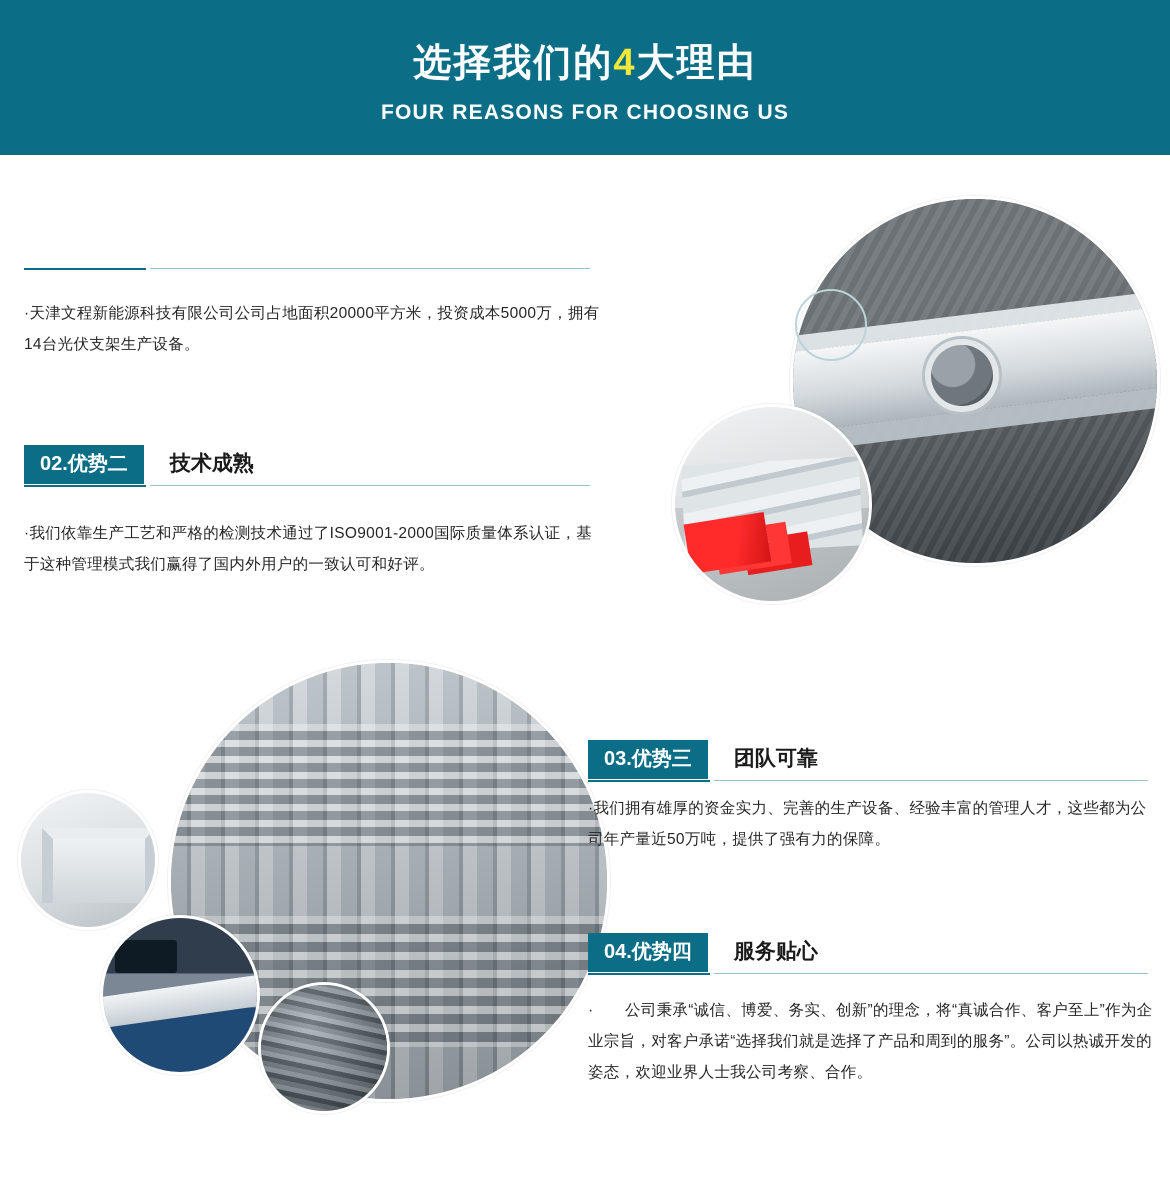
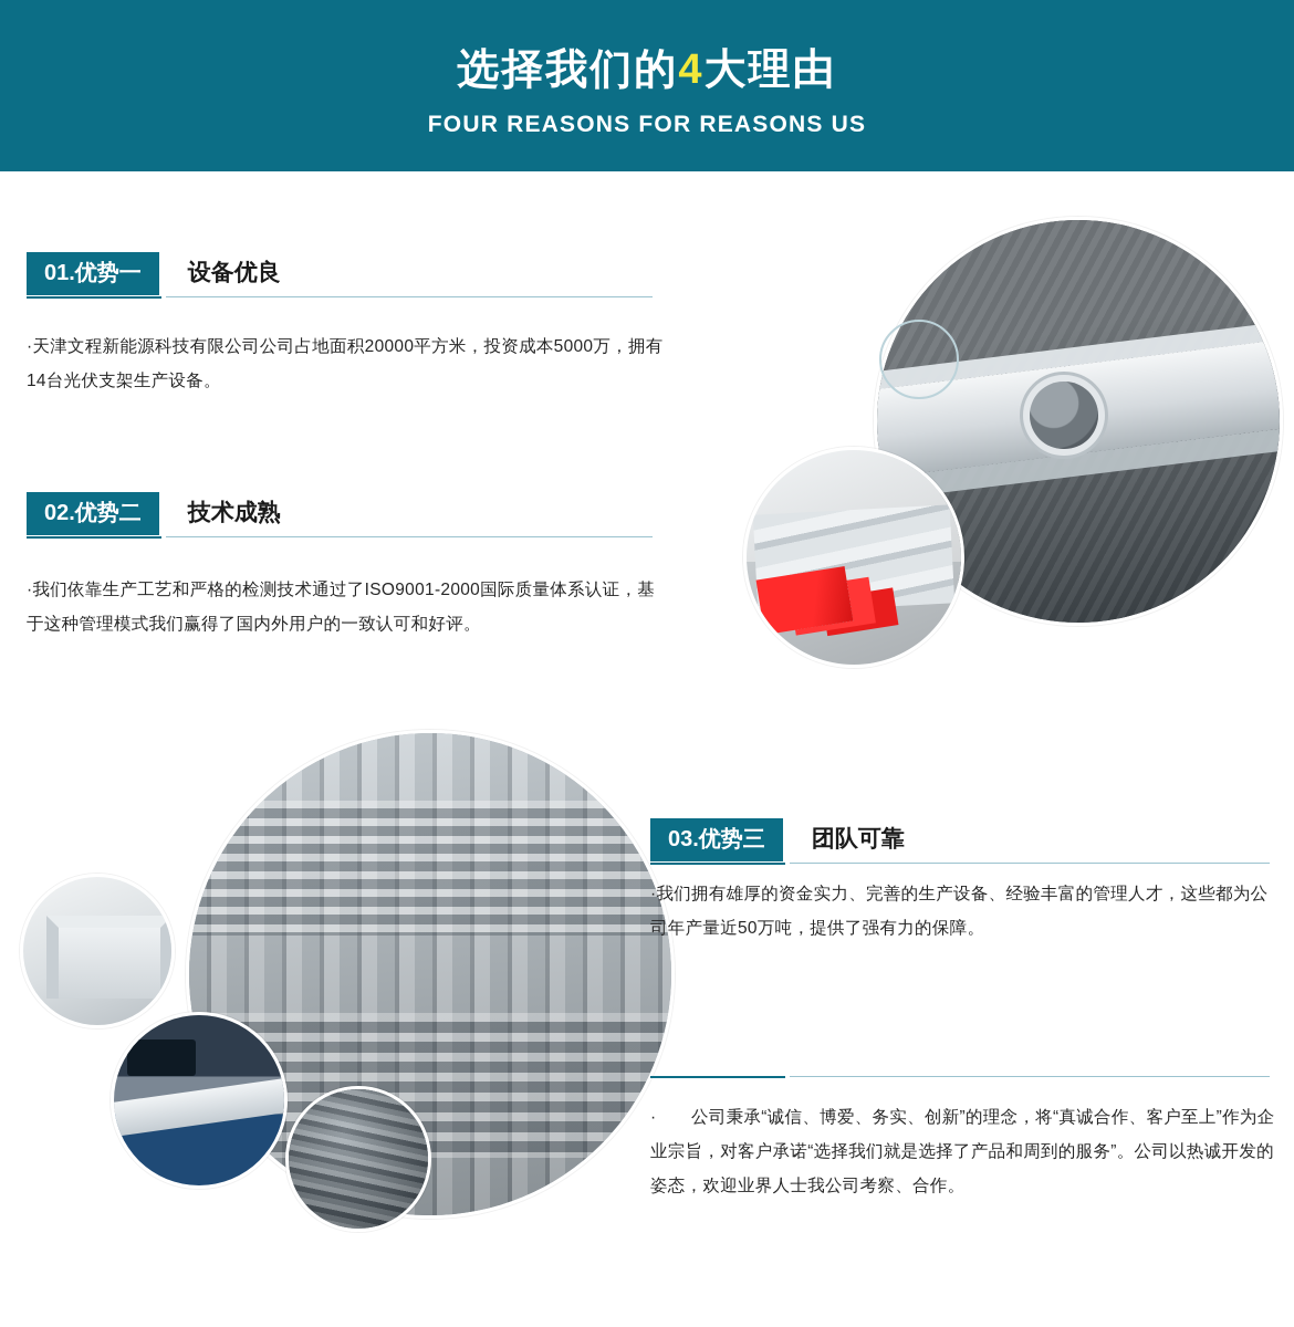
  选择我们的4大理由
- FOUR REASONS FOR CHOOSING US
+ FOUR REASONS FOR REASONS US
+ 01.优势一
+ 设备优良
  ·天津文程新能源科技有限公司公司占地面积20000平方米，投资成本5000万，拥有14台光伏支架生产设备。
  02.优势二
  技术成熟
  ·我们依靠生产工艺和严格的检测技术通过了ISO9001-2000国际质量体系认证，基于这种管理模式我们赢得了国内外用户的一致认可和好评。
  03.优势三
  团队可靠
  ·我们拥有雄厚的资金实力、完善的生产设备、经验丰富的管理人才，这些都为公司年产量近50万吨，提供了强有力的保障。
- 04.优势四
- 服务贴心
  · 公司秉承“诚信、博爱、务实、创新”的理念，将“真诚合作、客户至上”作为企业宗旨，对客户承诺“选择我们就是选择了产品和周到的服务”。公司以热诚开发的姿态，欢迎业界人士我公司考察、合作。
